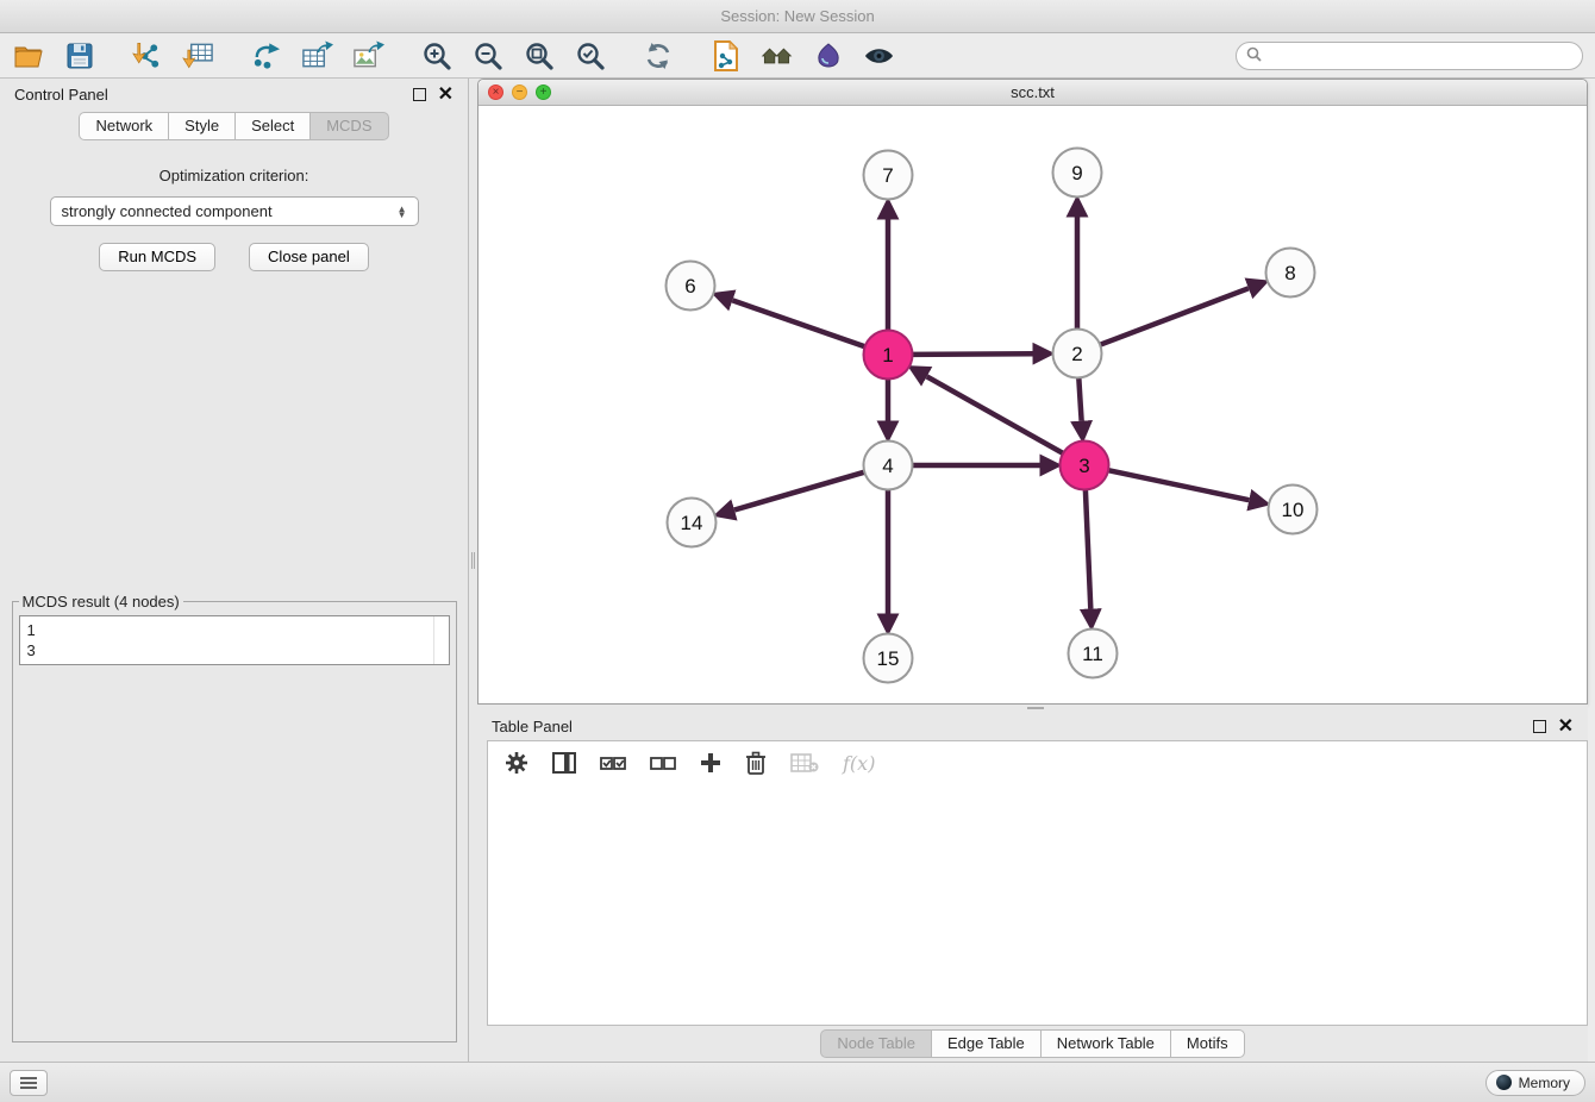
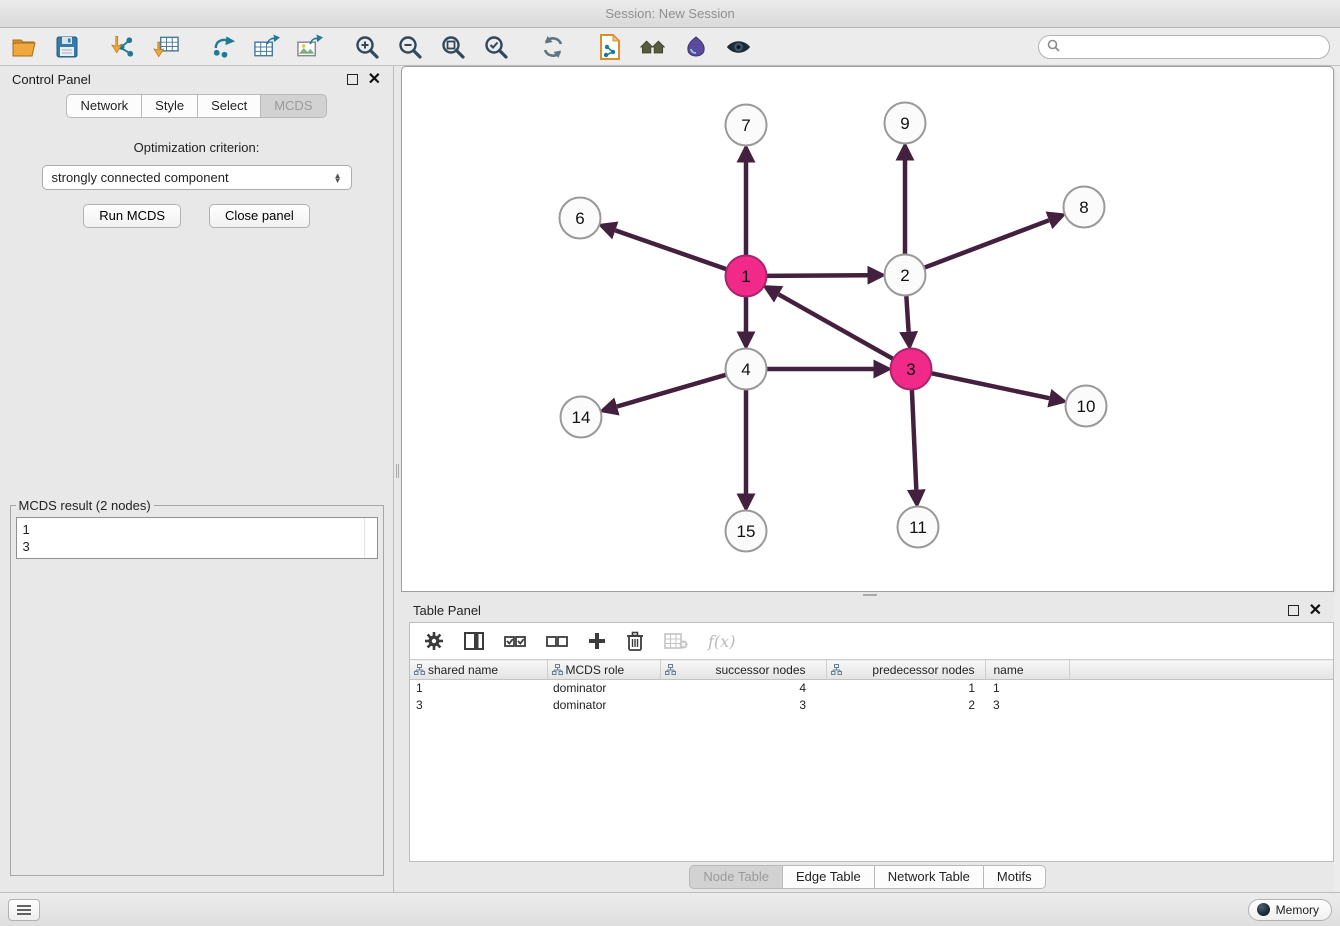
  Session: New Session
  Control Panel
  ✕
  Network
  Style
  Select
  MCDS
  Optimization criterion:
  strongly connected component
  ▲
  ▼
  Run MCDS
  Close panel
- MCDS result (4 nodes)
+ MCDS result (2 nodes)
  1
  3
- ×
- −
- +
- scc.txt
  1
  2
  3
  4
  6
  7
  8
  9
  10
  11
  14
  15
  Table Panel
  ✕
  f(x)
+ shared name	MCDS role	successor nodes	predecessor nodes	name
+ 1	dominator	4	1	1
+ 3	dominator	3	2	3
  Node Table
  Edge Table
  Network Table
  Motifs
  Memory
